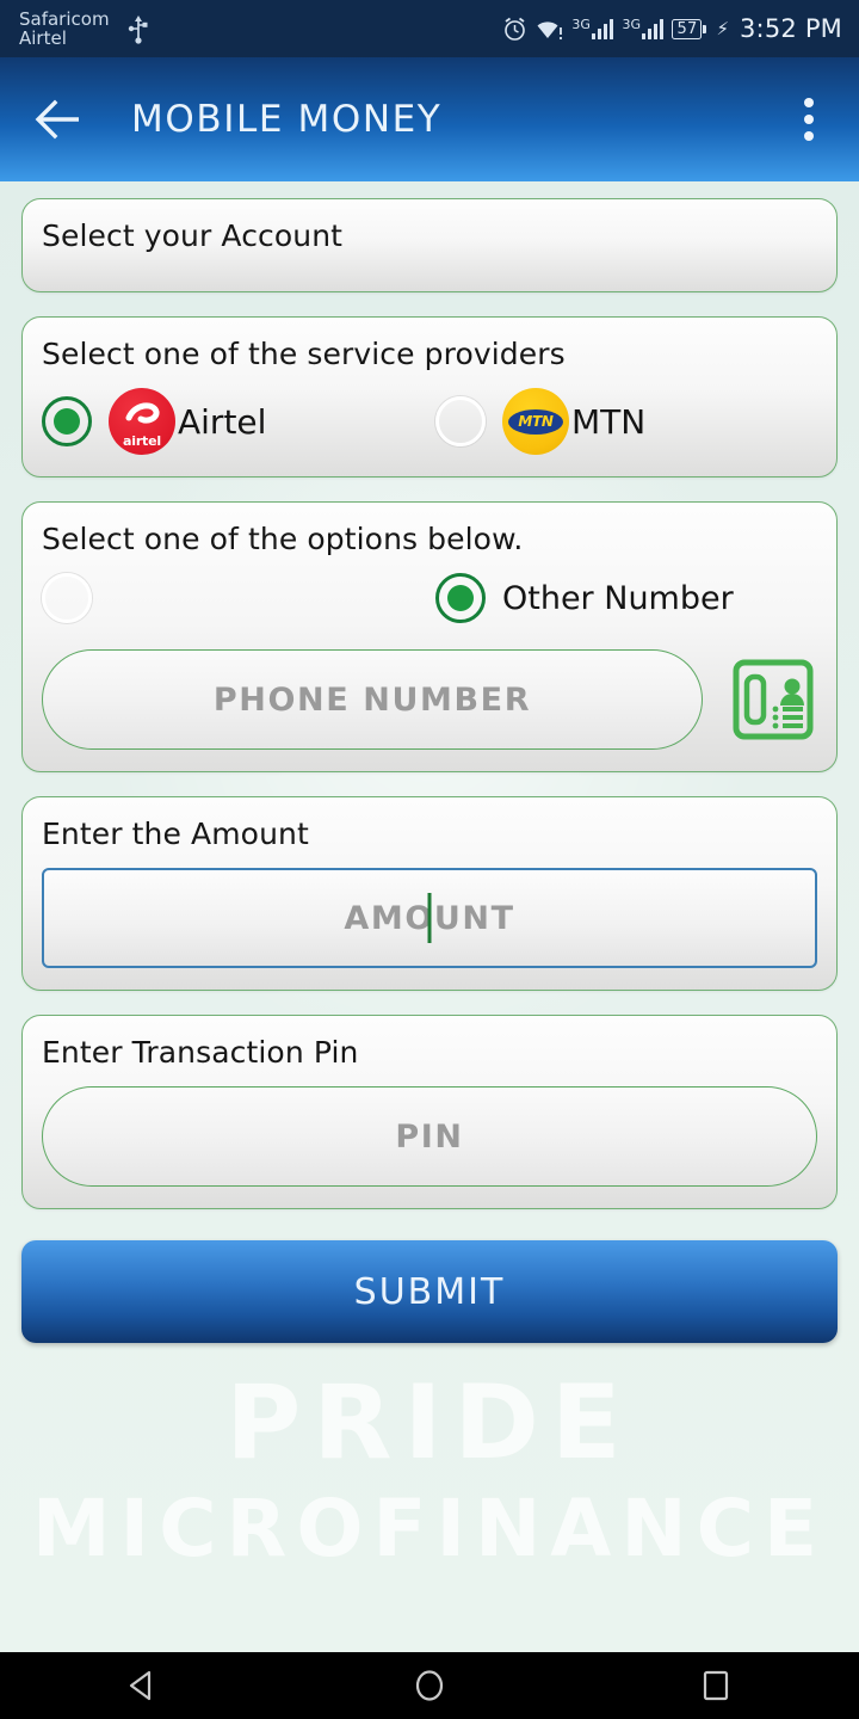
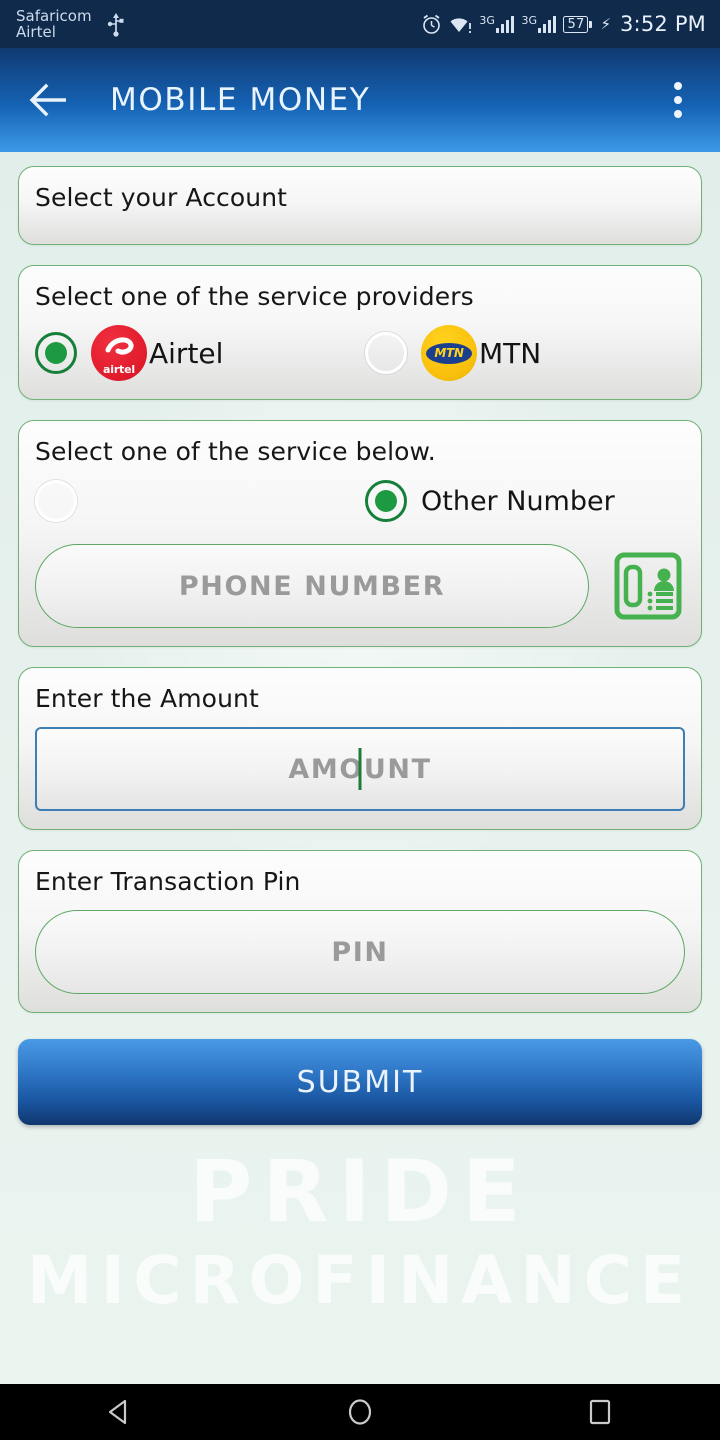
  Safaricom
  Airtel
  3G
  3G
  57
  ⚡
  3:52 PM
  MOBILE MONEY
  Select your Account
  Select one of the service providers
  airtel
  Airtel
  MTN
  MTN
- Select one of the options below.
+ Select one of the service below.
  Other Number
  PHONE NUMBER
  Enter the Amount
  AMOUNT
  Enter Transaction Pin
  PIN
  SUBMIT
